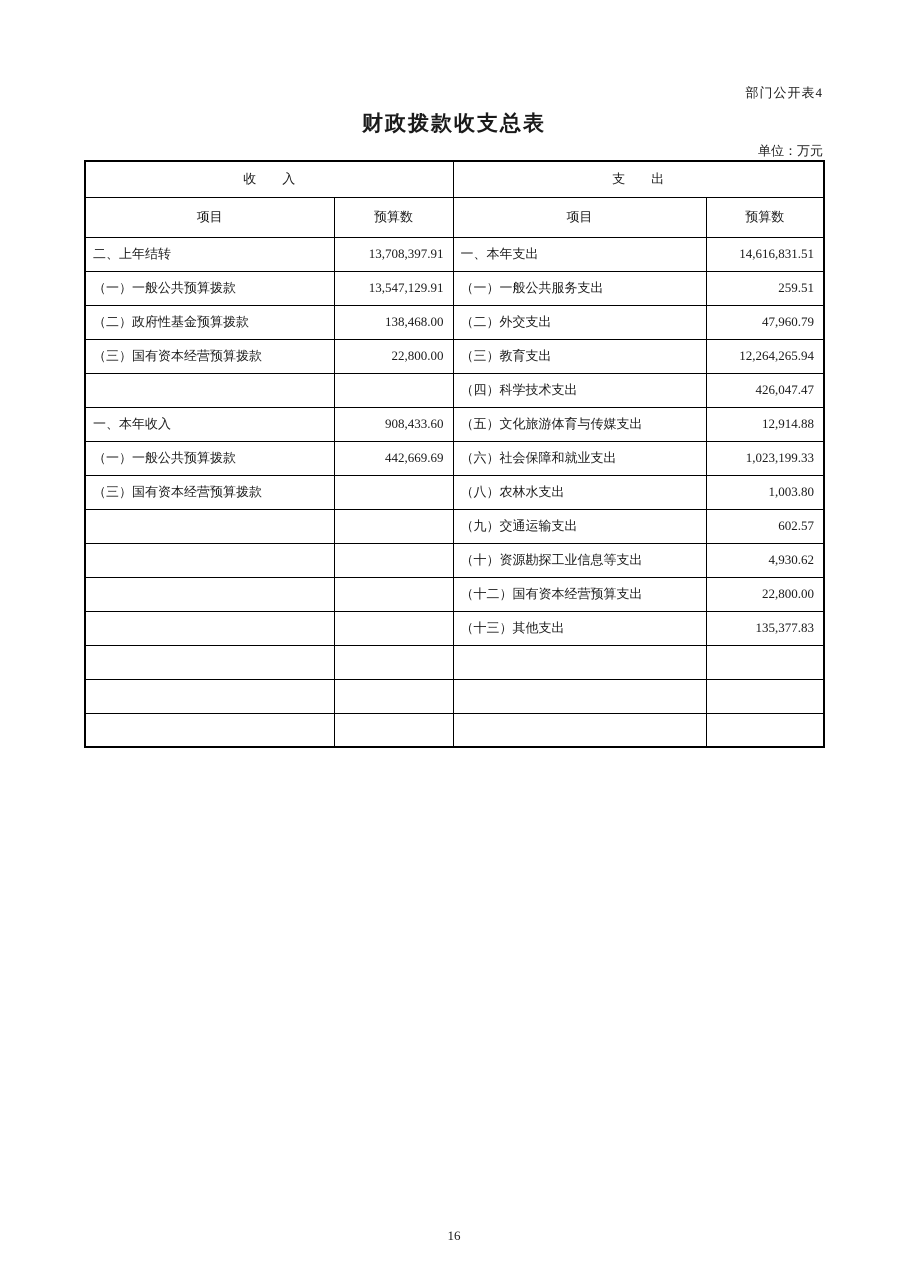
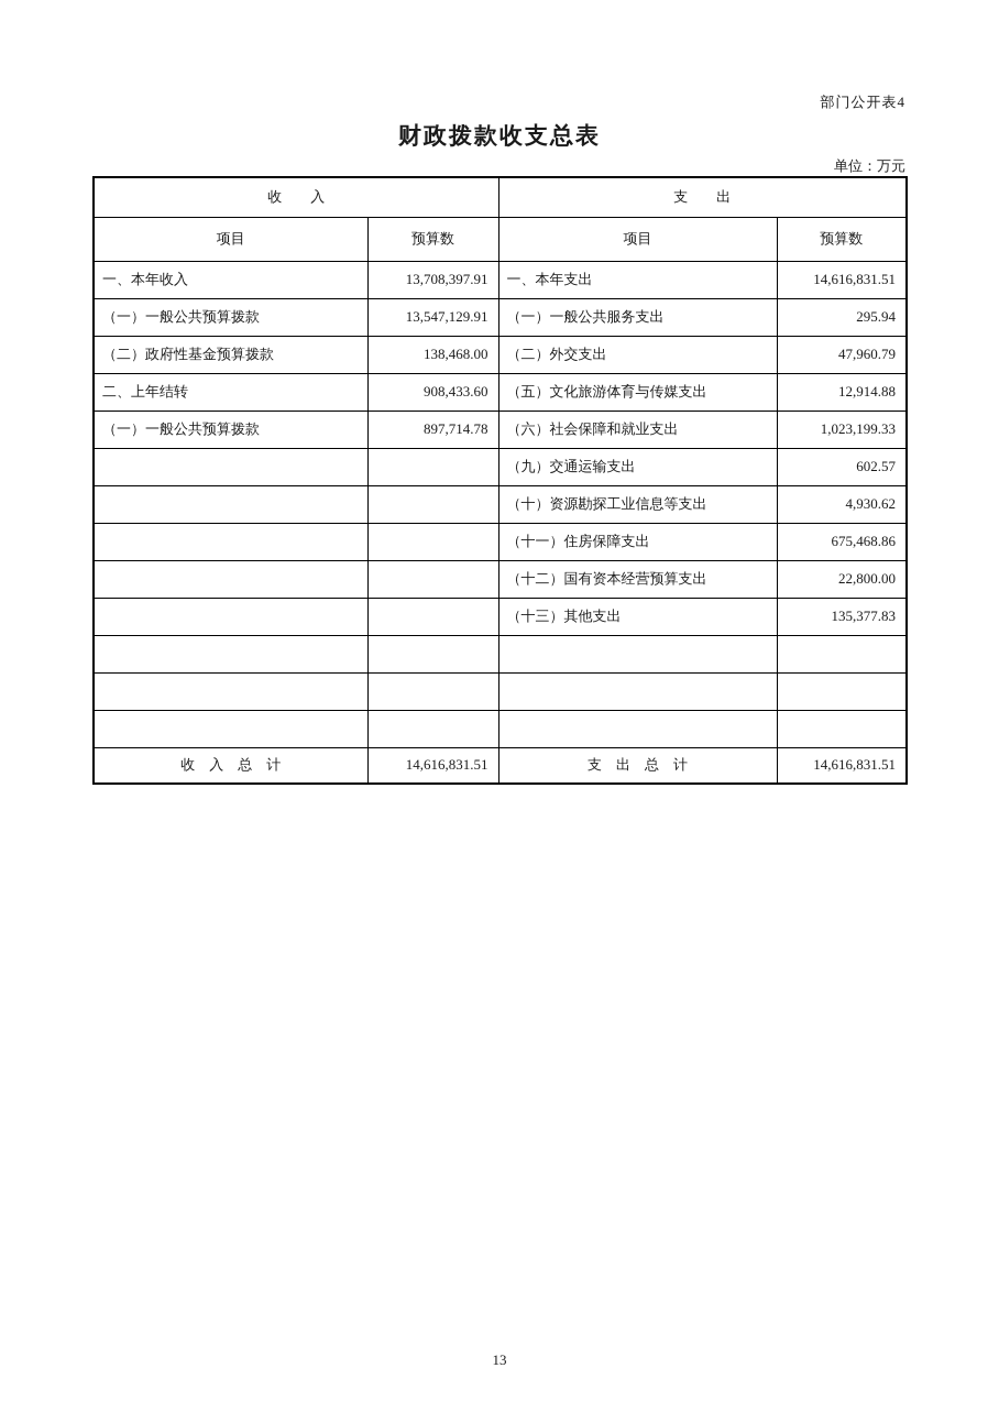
  部门公开表4
  财政拨款收支总表
  单位：万元
  收 入	支 出
  项目	预算数	项目	预算数
- 二、上年结转	13,708,397.91	一、本年支出	14,616,831.51
+ 一、本年收入	13,708,397.91	一、本年支出	14,616,831.51
- （一）一般公共预算拨款	13,547,129.91	（一）一般公共服务支出	259.51
+ （一）一般公共预算拨款	13,547,129.91	（一）一般公共服务支出	295.94
  （二）政府性基金预算拨款	138,468.00	（二）外交支出	47,960.79
- （三）国有资本经营预算拨款	22,800.00	（三）教育支出	12,264,265.94
- 		（四）科学技术支出	426,047.47
- 一、本年收入	908,433.60	（五）文化旅游体育与传媒支出	12,914.88
+ 二、上年结转	908,433.60	（五）文化旅游体育与传媒支出	12,914.88
- （一）一般公共预算拨款	442,669.69	（六）社会保障和就业支出	1,023,199.33
+ （一）一般公共预算拨款	897,714.78	（六）社会保障和就业支出	1,023,199.33
- （三）国有资本经营预算拨款		（八）农林水支出	1,003.80
  		（九）交通运输支出	602.57
  		（十）资源勘探工业信息等支出	4,930.62
+ 		（十一）住房保障支出	675,468.86
  		（十二）国有资本经营预算支出	22,800.00
  		（十三）其他支出	135,377.83
+ 收 入 总 计	14,616,831.51	支 出 总 计	14,616,831.51
- 16
+ 13
